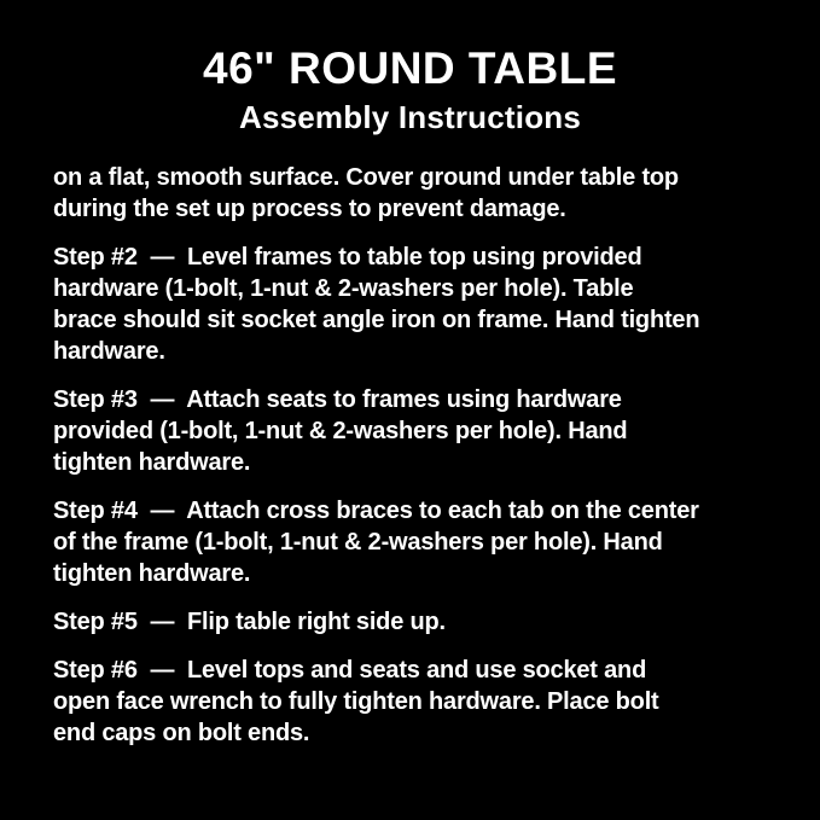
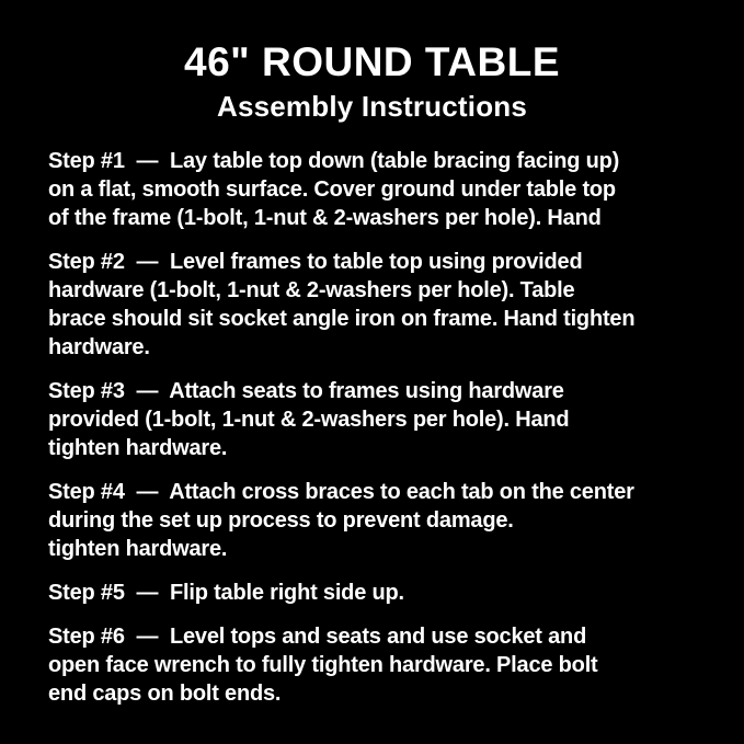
  46" ROUND TABLE
  Assembly Instructions
+ Step #1 — Lay table top down (table bracing facing up)
  on a flat, smooth surface. Cover ground under table top
- during the set up process to prevent damage.
+ of the frame (1-bolt, 1-nut & 2-washers per hole). Hand
  Step #2 — Level frames to table top using provided
  hardware (1-bolt, 1-nut & 2-washers per hole). Table
  brace should sit socket angle iron on frame. Hand tighten
  hardware.
  Step #3 — Attach seats to frames using hardware
  provided (1-bolt, 1-nut & 2-washers per hole). Hand
  tighten hardware.
  Step #4 — Attach cross braces to each tab on the center
- of the frame (1-bolt, 1-nut & 2-washers per hole). Hand
+ during the set up process to prevent damage.
  tighten hardware.
  Step #5 — Flip table right side up.
  Step #6 — Level tops and seats and use socket and
  open face wrench to fully tighten hardware. Place bolt
  end caps on bolt ends.
